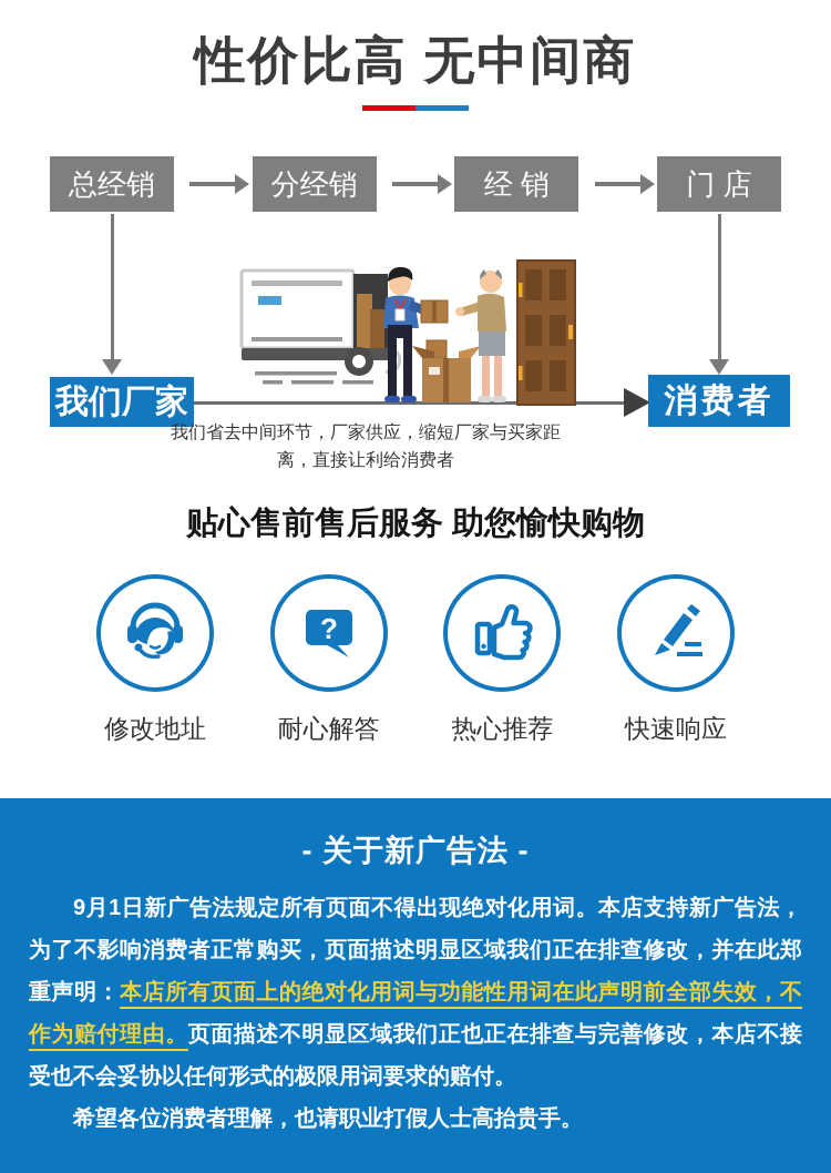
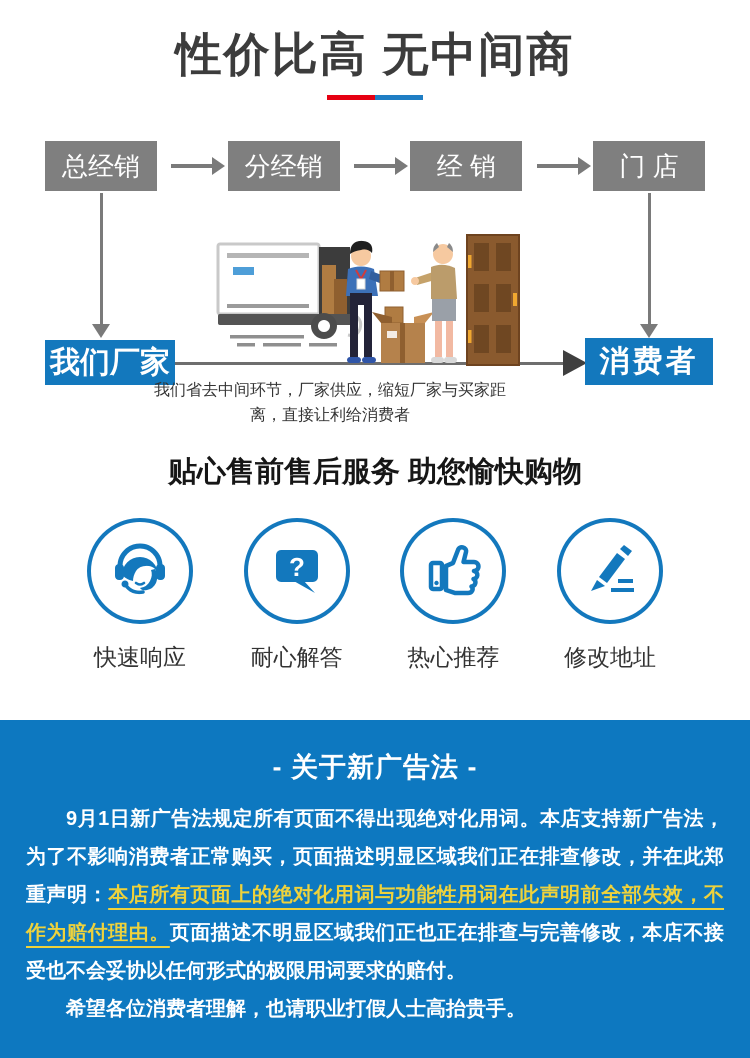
  性价比高 无中间商
  总经销
  分经销
  经 销
  门 店
  我们厂家
  消费者
  我们省去中间环节，厂家供应，缩短厂家与买家距
  离，直接让利给消费者
  贴心售前售后服务 助您愉快购物
- 修改地址
+ 快速响应
  ?
  耐心解答
  热心推荐
- 快速响应
+ 修改地址
  - 关于新广告法 -
  9月1日新广告法规定所有页面不得出现绝对化用词。本店支持新广告法，为了不影响消费者正常购买，页面描述明显区域我们正在排查修改，并在此郑重声明：本店所有页面上的绝对化用词与功能性用词在此声明前全部失效，不作为赔付理由。页面描述不明显区域我们正也正在排查与完善修改，本店不接受也不会妥协以任何形式的极限用词要求的赔付。
  希望各位消费者理解，也请职业打假人士高抬贵手。
